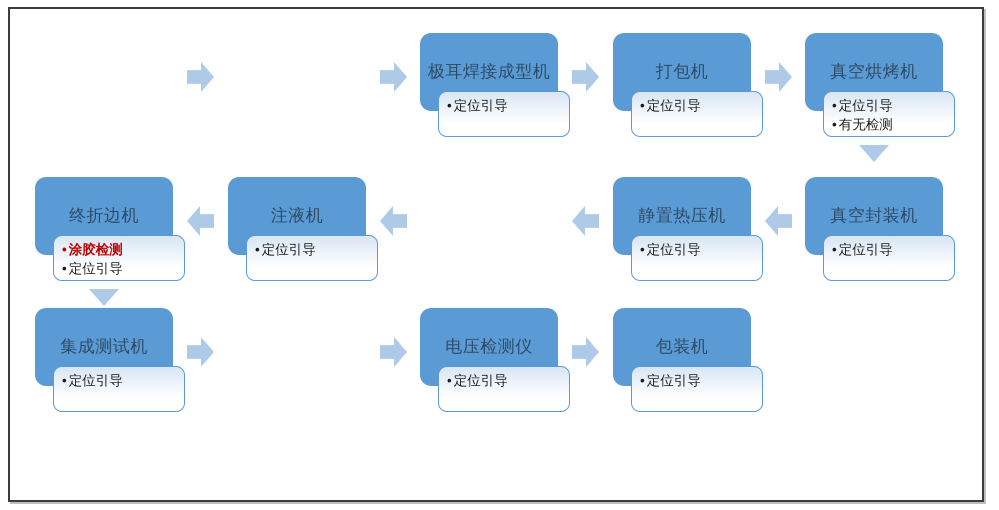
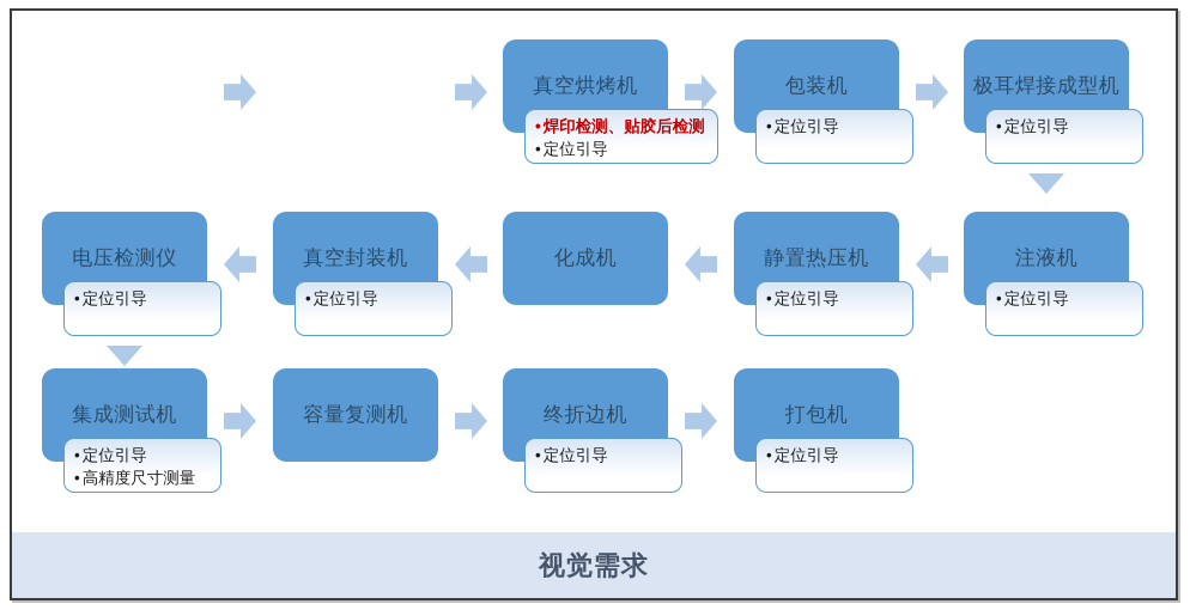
- 极耳焊接成型机
+ 真空烘烤机
+ 焊印检测、贴胶后检测
  定位引导
- 打包机
+ 包装机
  定位引导
- 真空烘烤机
+ 极耳焊接成型机
  定位引导
- 有无检测
- 终折边机
+ 电压检测仪
- 涂胶检测
  定位引导
- 注液机
+ 真空封装机
  定位引导
+ 化成机
  静置热压机
  定位引导
- 真空封装机
+ 注液机
  定位引导
  集成测试机
  定位引导
+ 高精度尺寸测量
+ 容量复测机
- 电压检测仪
+ 终折边机
  定位引导
- 包装机
+ 打包机
  定位引导
+ 视觉需求
